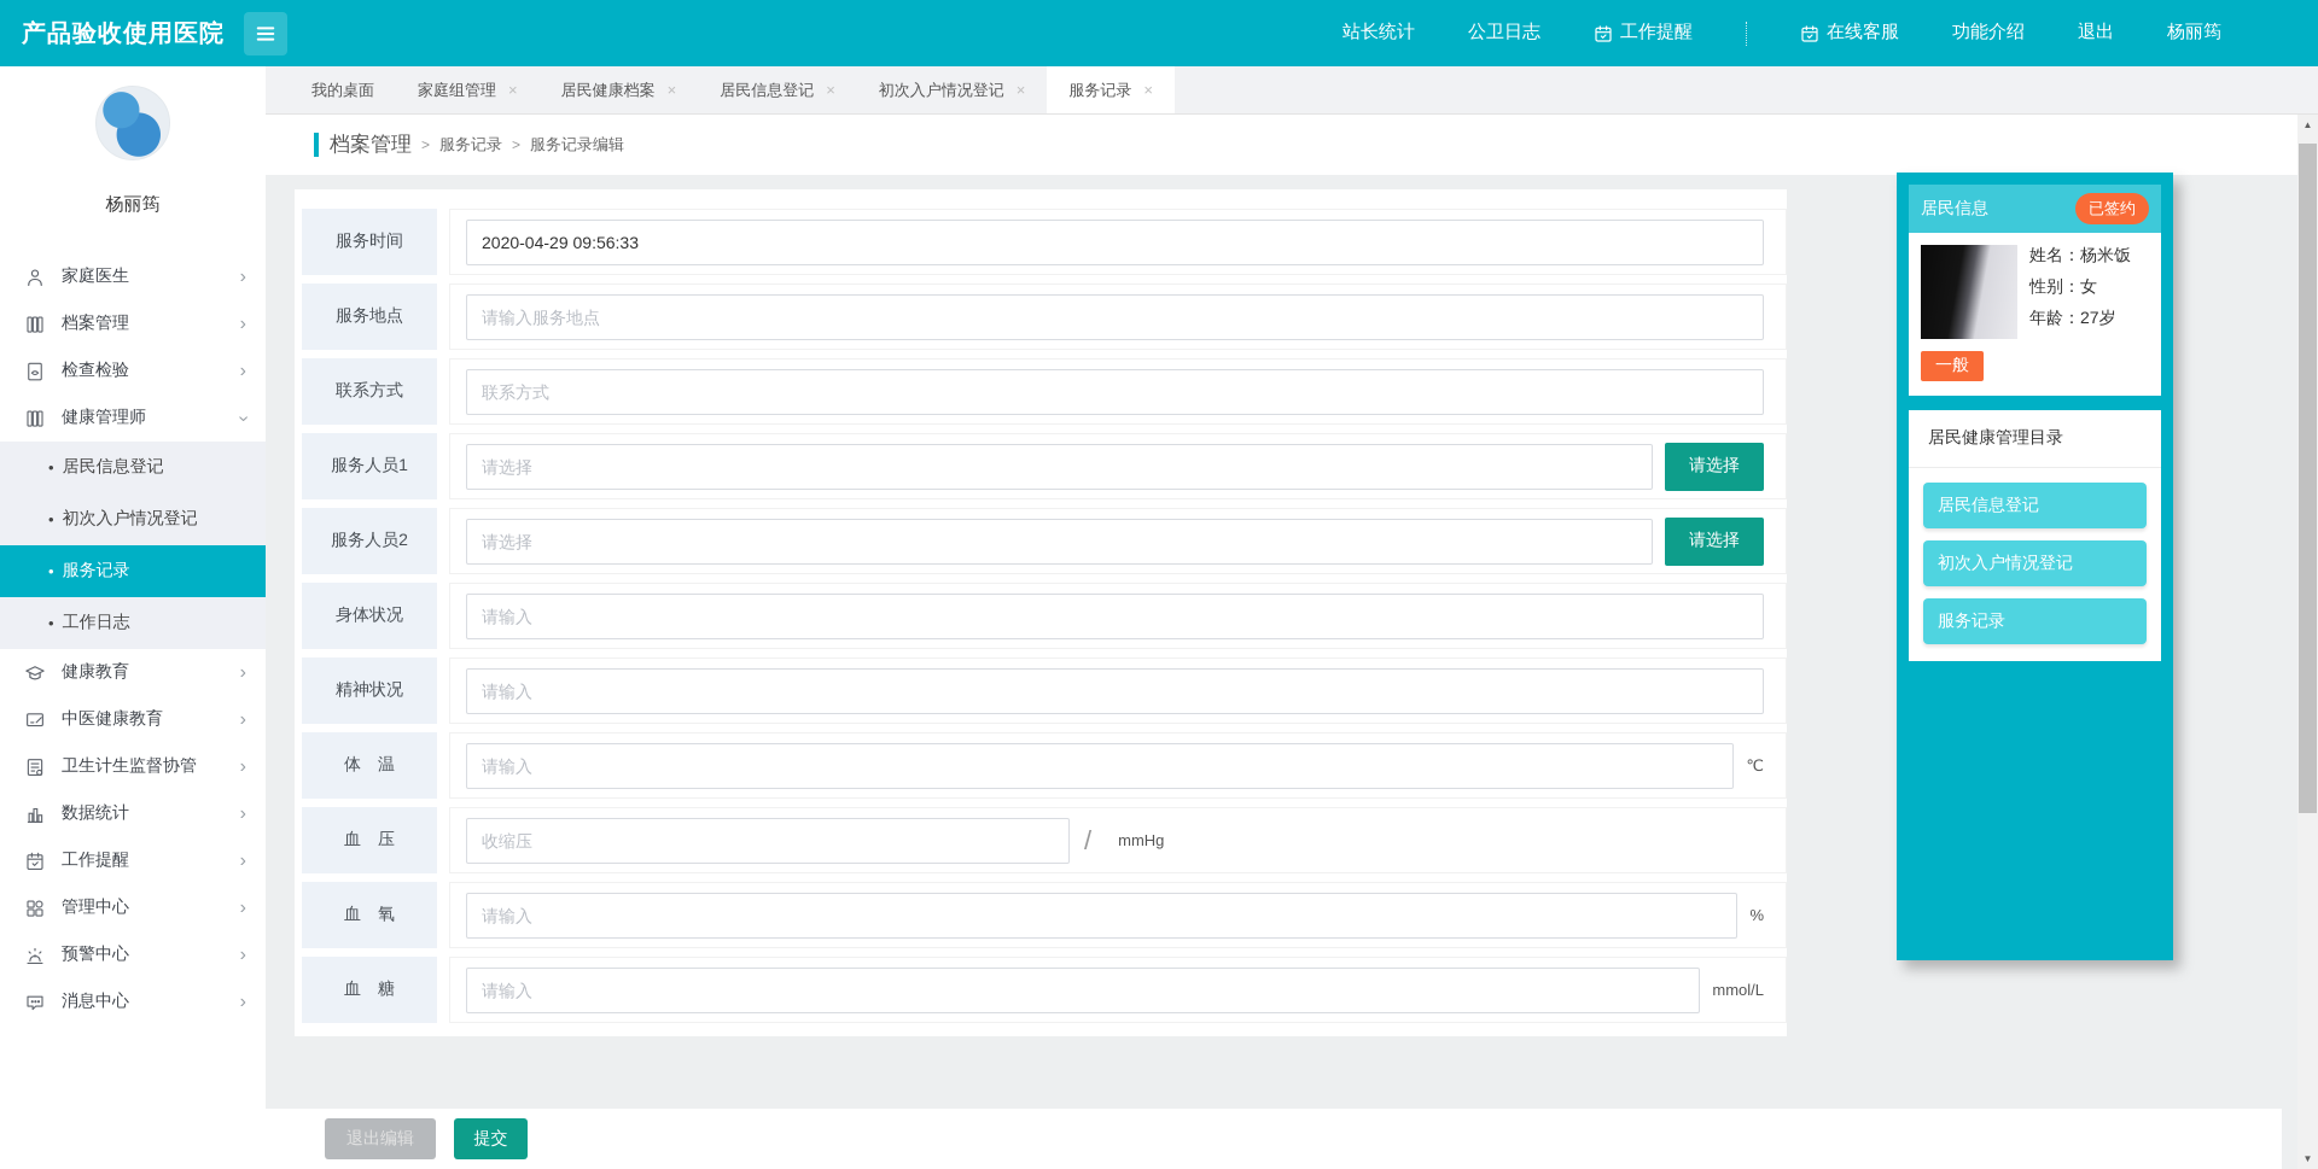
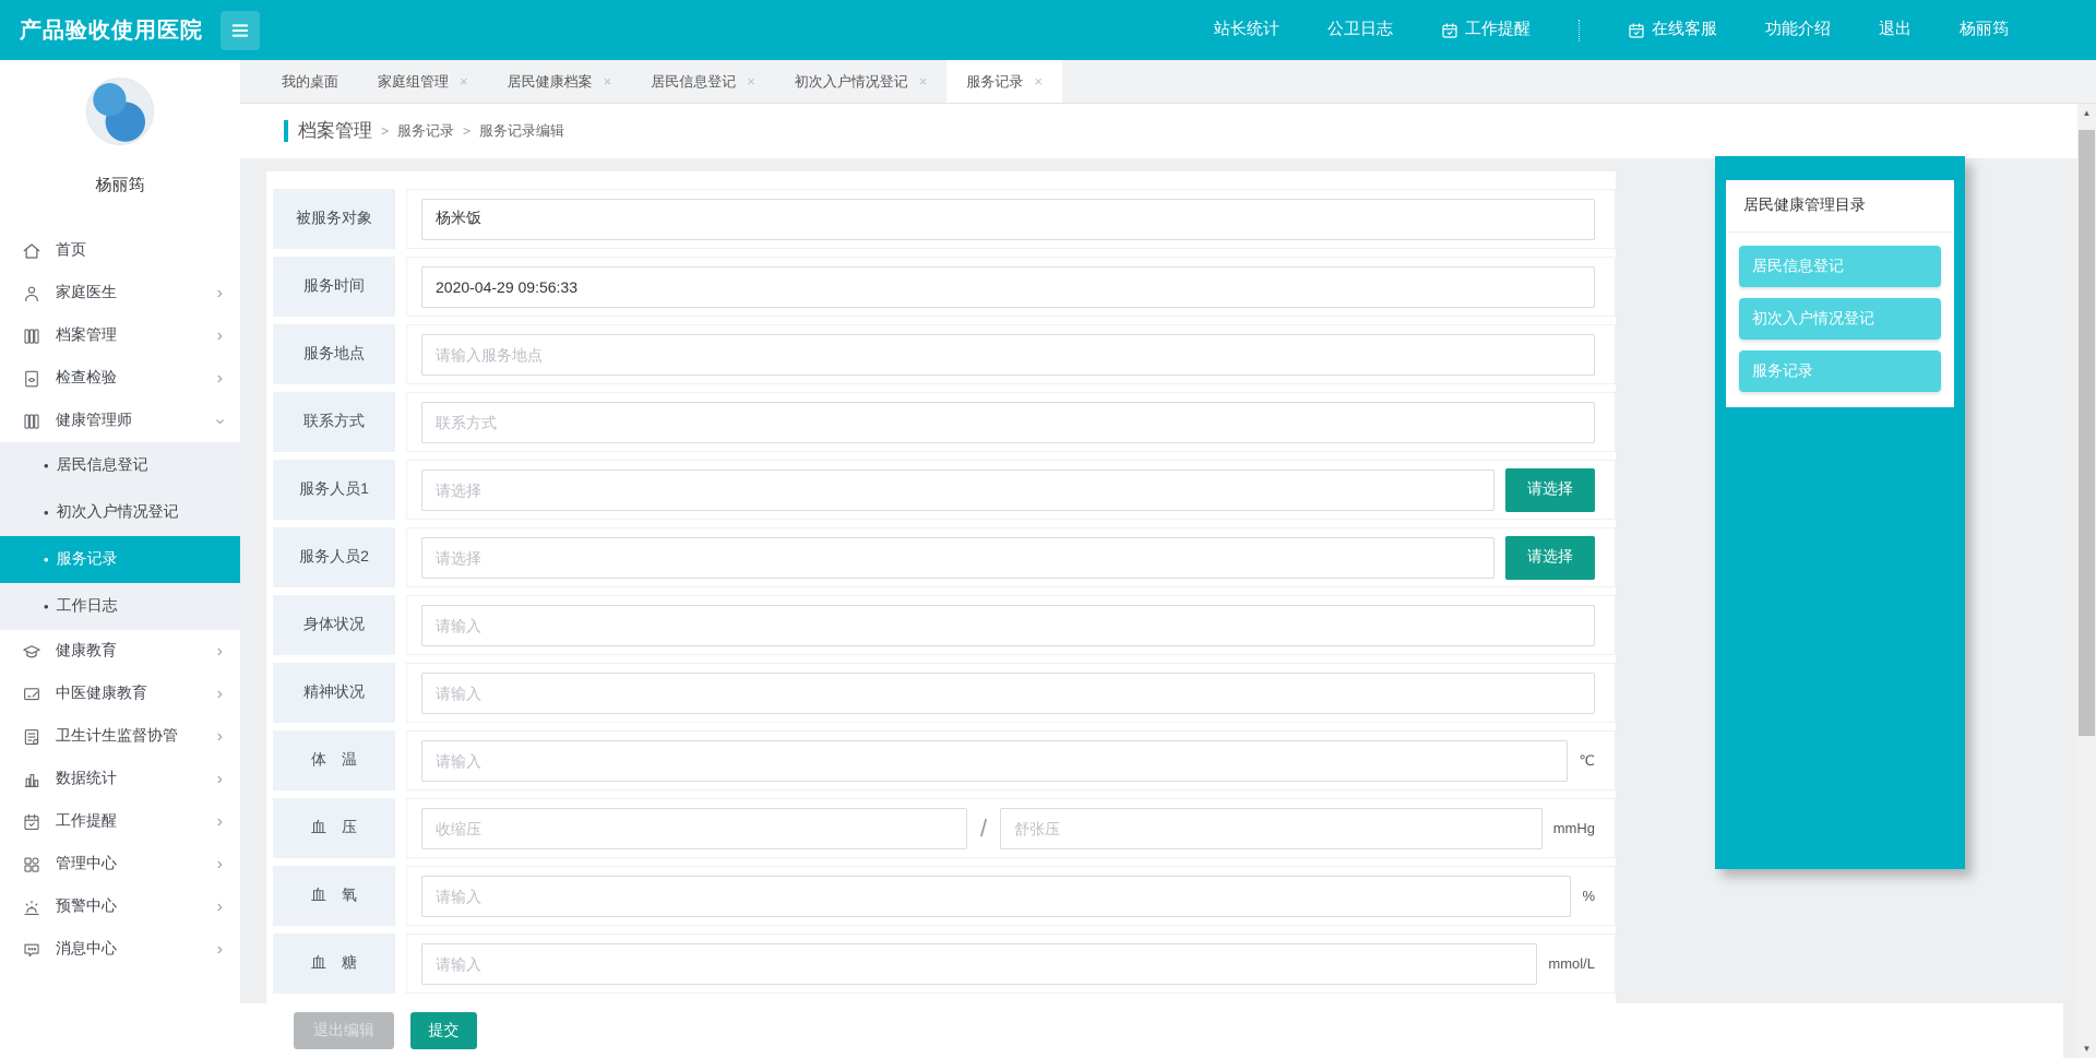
  产品验收使用医院
  站长统计
  公卫日志
  工作提醒
  在线客服
  功能介绍
  退出
  杨丽筠
  杨丽筠
+ 首页
  家庭医生
  ›
  档案管理
  ›
  检查检验
  ›
  健康管理师
  •
  居民信息登记
  •
  初次入户情况登记
  •
  服务记录
  •
  工作日志
  健康教育
  ›
  中医健康教育
  ›
  卫生计生监督协管
  ›
  数据统计
  ›
  工作提醒
  ›
  管理中心
  ›
  预警中心
  ›
  消息中心
  ›
  我的桌面
  家庭组管理
  ×
  居民健康档案
  ×
  居民信息登记
  ×
  初次入户情况登记
  ×
  服务记录
  ×
  档案管理
  >
  服务记录
  >
  服务记录编辑
+ 被服务对象
+ 杨米饭
  服务时间
  2020-04-29 09:56:33
  服务地点
  请输入服务地点
  联系方式
  联系方式
  服务人员1
  请选择
  请选择
  服务人员2
  请选择
  请选择
  身体状况
  请输入
  精神状况
  请输入
  体 温
  请输入
  ℃
  血 压
  收缩压
  /
+ 舒张压
  mmHg
  血 氧
  请输入
  %
  血 糖
  请输入
  mmol/L
- 居民信息
- 已签约
- 姓名：杨米饭
- 性别：女
- 年龄：27岁
- 一般
  居民健康管理目录
  居民信息登记 初次入户情况登记 服务记录
  退出编辑
  提交
  ▲
  ▼
